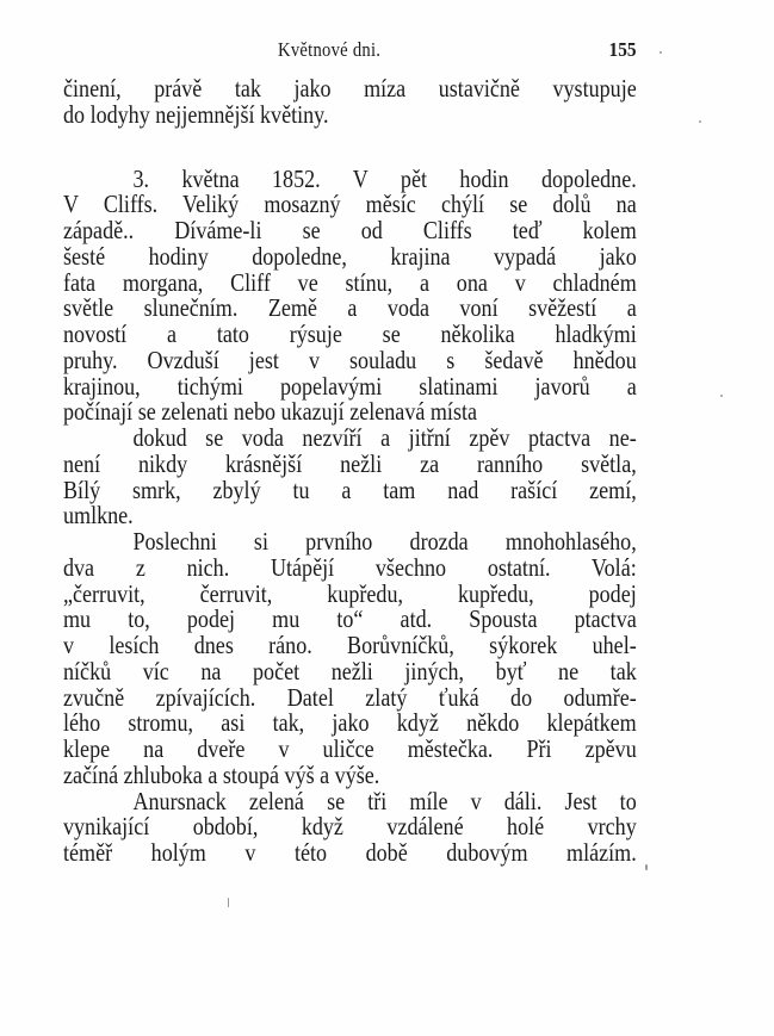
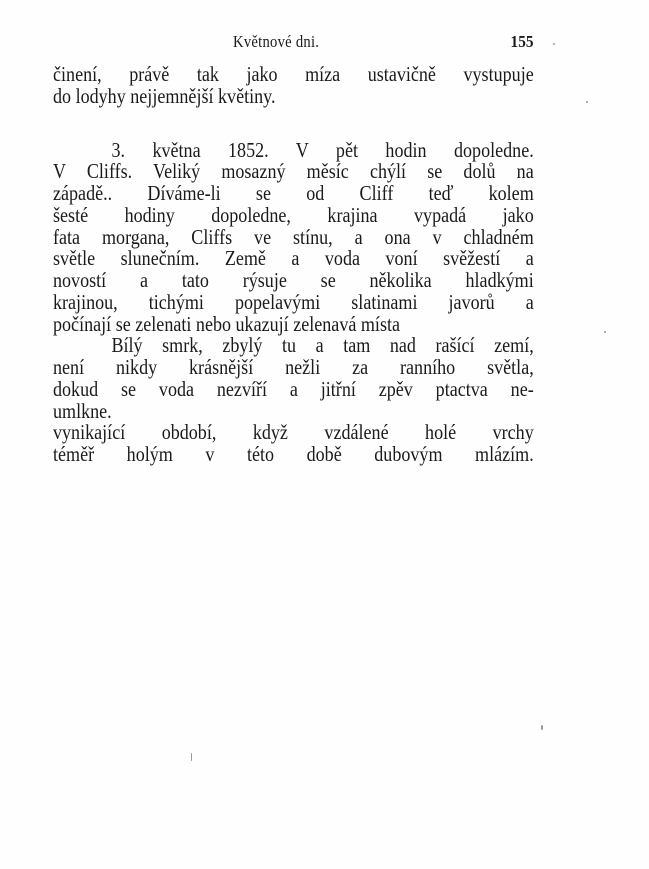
  Květnové dni.
  155
  činení, právě tak jako míza ustavičně vystupuje
  do lodyhy nejjemnější květiny.
  3. května 1852. V pět hodin dopoledne.
  V Cliffs. Veliký mosazný měsíc chýlí se dolů na
- západě.. Díváme-li se od Cliffs teď kolem
+ západě.. Díváme-li se od Cliff teď kolem
  šesté hodiny dopoledne, krajina vypadá jako
- fata morgana, Cliff ve stínu, a ona v chladném
+ fata morgana, Cliffs ve stínu, a ona v chladném
  světle slunečním. Země a voda voní svěžestí a
  novostí a tato rýsuje se několika hladkými
- pruhy. Ovzduší jest v souladu s šedavě hnědou
  krajinou, tichými popelavými slatinami javorů a
  počínají se zelenati nebo ukazují zelenavá místa
- dokud se voda nezvíří a jitřní zpěv ptactva ne-
+ Bílý smrk, zbylý tu a tam nad rašící zemí,
  není nikdy krásnější nežli za ranního světla,
- Bílý smrk, zbylý tu a tam nad rašící zemí,
+ dokud se voda nezvíří a jitřní zpěv ptactva ne-
  umlkne.
- Poslechni si prvního drozda mnohohlasého,
- dva z nich. Utápějí všechno ostatní. Volá:
- „čerruvit, čerruvit, kupředu, kupředu, podej
- mu to, podej mu to“ atd. Spousta ptactva
- v lesích dnes ráno. Borůvníčků, sýkorek uhel-
- níčků víc na počet nežli jiných, byť ne tak
- zvučně zpívajících. Datel zlatý ťuká do odumře-
- lého stromu, asi tak, jako když někdo klepátkem
- klepe na dveře v uličce městečka. Při zpěvu
- začíná zhluboka a stoupá výš a výše.
- Anursnack zelená se tři míle v dáli. Jest to
  vynikající období, když vzdálené holé vrchy
  téměř holým v této době dubovým mlázím.
